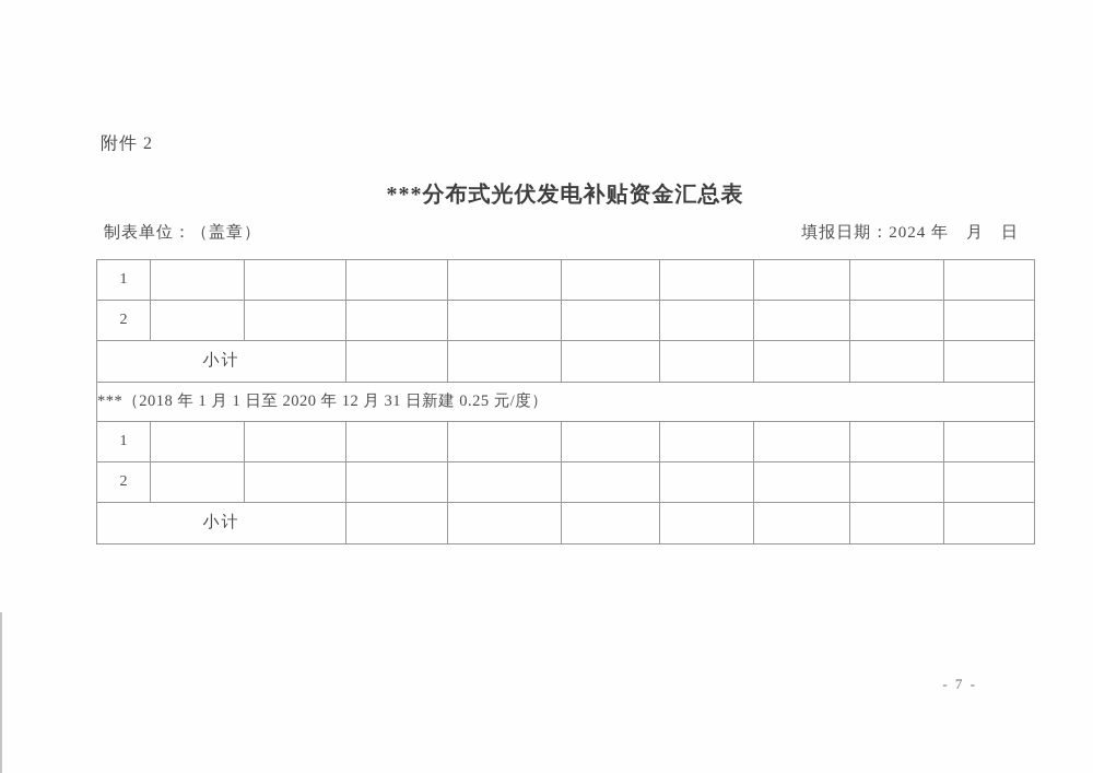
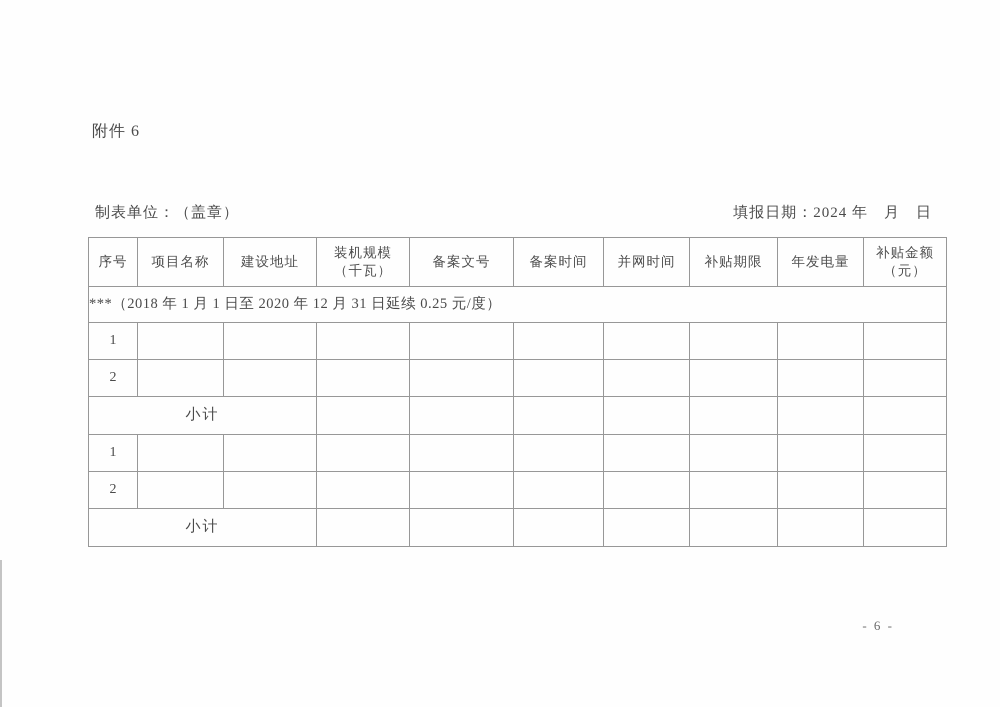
- 附件 2
+ 附件 6
- ***分布式光伏发电补贴资金汇总表
  制表单位：（盖章）
  填报日期：2024 年 月 日
+ 序号	项目名称	建设地址	装机规模 （千瓦）	备案文号	备案时间	并网时间	补贴期限	年发电量	补贴金额 （元）
+ ***（2018 年 1 月 1 日至 2020 年 12 月 31 日延续 0.25 元/度）
  1
  2
  小计
- ***（2018 年 1 月 1 日至 2020 年 12 月 31 日新建 0.25 元/度）
  1
  2
  小计
- - 7 -
+ - 6 -
